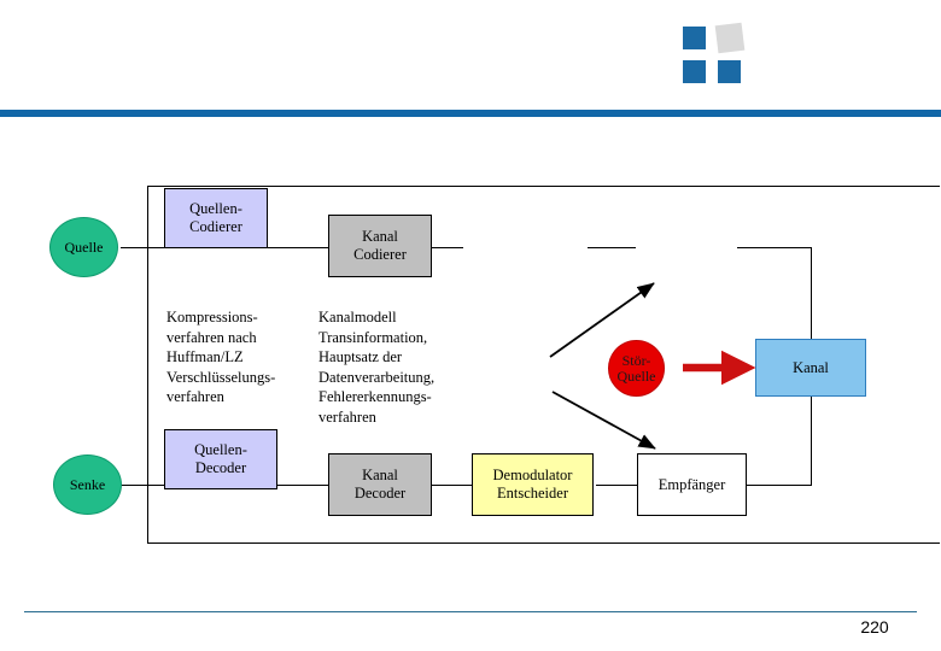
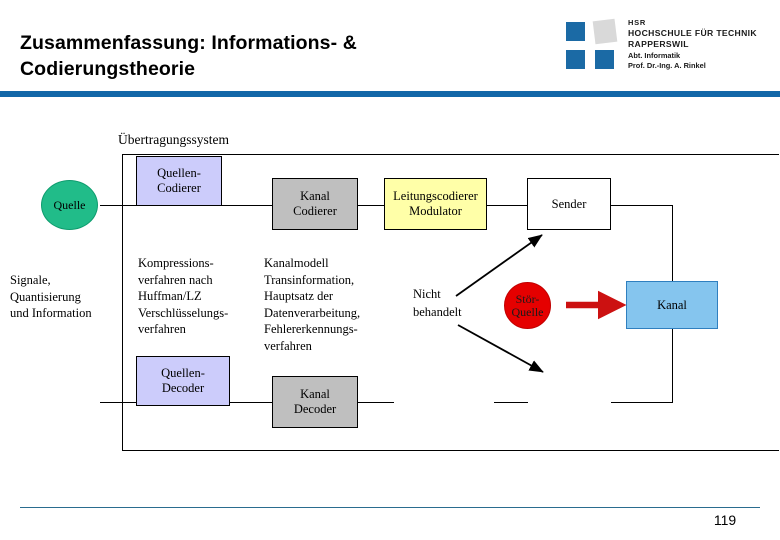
+ Zusammenfassung: Informations- &
+ Codierungstheorie
+ HSR
+ HOCHSCHULE FÜR TECHNIK
+ RAPPERSWIL
+ Abt. Informatik
+ Prof. Dr.-Ing. A. Rinkel
+ Übertragungssystem
  Quelle
- Senke
  Stör-
  Quelle
  Quellen-
  Codierer
  Kanal
  Codierer
+ Leitungscodierer
+ Modulator
+ Sender
  Kanal
- Empfänger
- Demodulator
- Entscheider
  Kanal
  Decoder
  Quellen-
  Decoder
+ Signale,
+ Quantisierung
+ und Information
  Kompressions-
  verfahren nach
  Huffman/LZ
  Verschlüsselungs-
  verfahren
  Kanalmodell
  Transinformation,
  Hauptsatz der
  Datenverarbeitung,
  Fehlererkennungs-
  verfahren
+ Nicht
+ behandelt
- 220
+ 119
